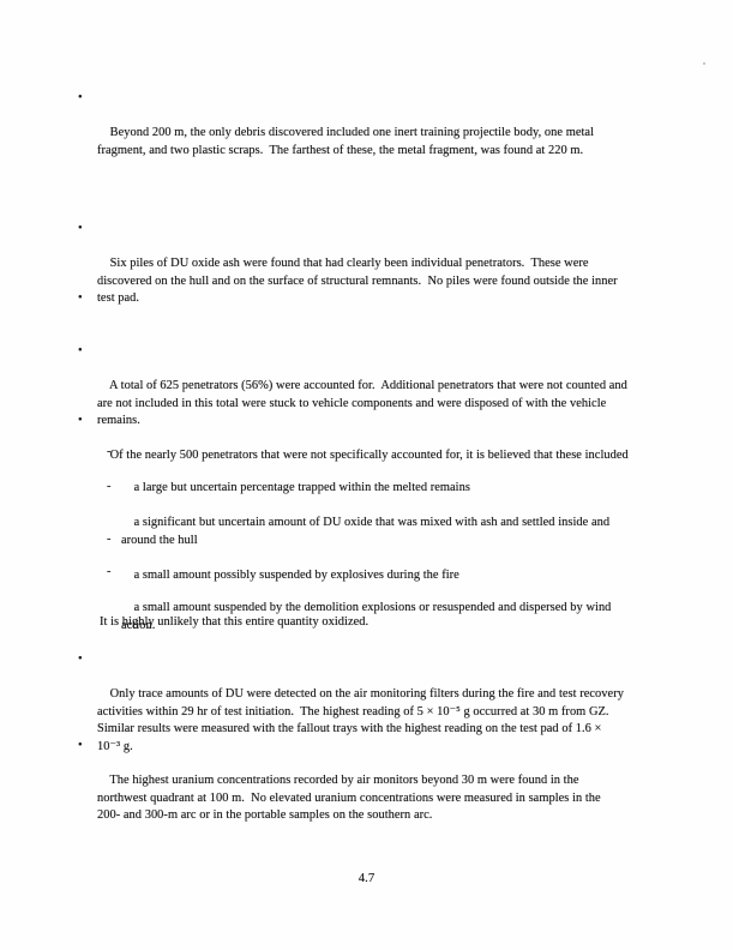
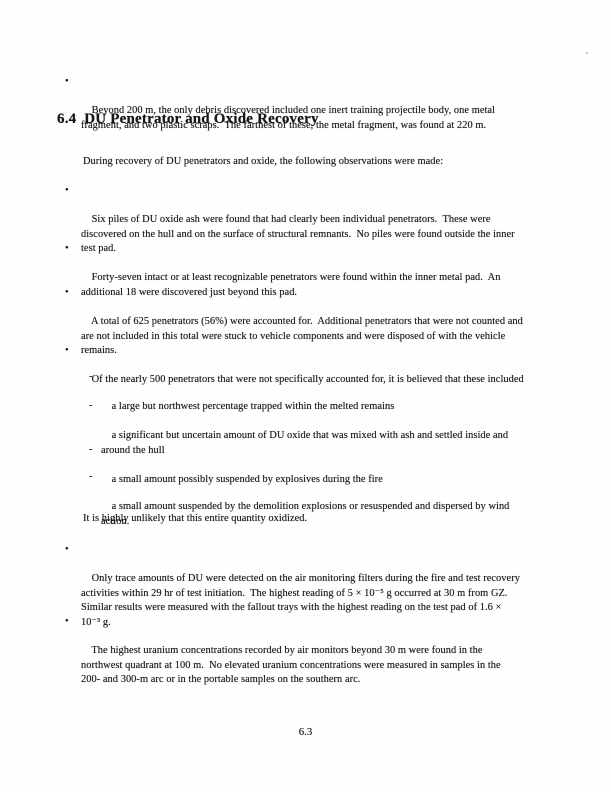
  •
  Beyond 200 m, the only debris discovered included one inert training projectile body, one metal
  fragment, and two plastic scraps. The farthest of these, the metal fragment, was found at 220 m.
+ 6.4 DU Penetrator and Oxide Recovery
+ During recovery of DU penetrators and oxide, the following observations were made:
  •
  Six piles of DU oxide ash were found that had clearly been individual penetrators. These were
  discovered on the hull and on the surface of structural remnants. No piles were found outside the inner
  test pad.
  •
+ Forty-seven intact or at least recognizable penetrators were found within the inner metal pad. An
+ additional 18 were discovered just beyond this pad.
  •
  A total of 625 penetrators (56%) were accounted for. Additional penetrators that were not counted and
  are not included in this total were stuck to vehicle components and were disposed of with the vehicle
  remains.
  •
  Of the nearly 500 penetrators that were not specifically accounted for, it is believed that these included
  -
- a large but uncertain percentage trapped within the melted remains
+ a large but northwest percentage trapped within the melted remains
  -
  a significant but uncertain amount of DU oxide that was mixed with ash and settled inside and
  around the hull
  -
  a small amount possibly suspended by explosives during the fire
  -
  a small amount suspended by the demolition explosions or resuspended and dispersed by wind
  action.
  It is highly unlikely that this entire quantity oxidized.
  •
  Only trace amounts of DU were detected on the air monitoring filters during the fire and test recovery
  activities within 29 hr of test initiation. The highest reading of 5 × 10⁻⁵ g occurred at 30 m from GZ.
  Similar results were measured with the fallout trays with the highest reading on the test pad of 1.6 ×
  10⁻³ g.
  •
  The highest uranium concentrations recorded by air monitors beyond 30 m were found in the
  northwest quadrant at 100 m. No elevated uranium concentrations were measured in samples in the
  200- and 300-m arc or in the portable samples on the southern arc.
- 4.7
+ 6.3
